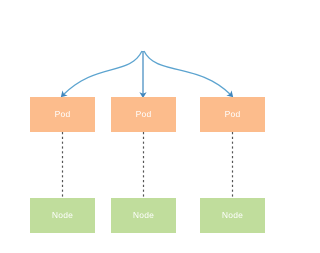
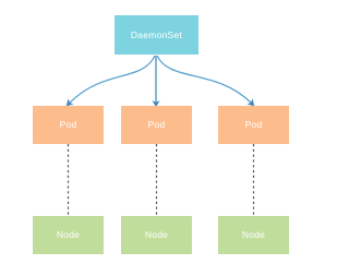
+ DaemonSet
  Pod
  Pod
  Pod
  Node
  Node
  Node
